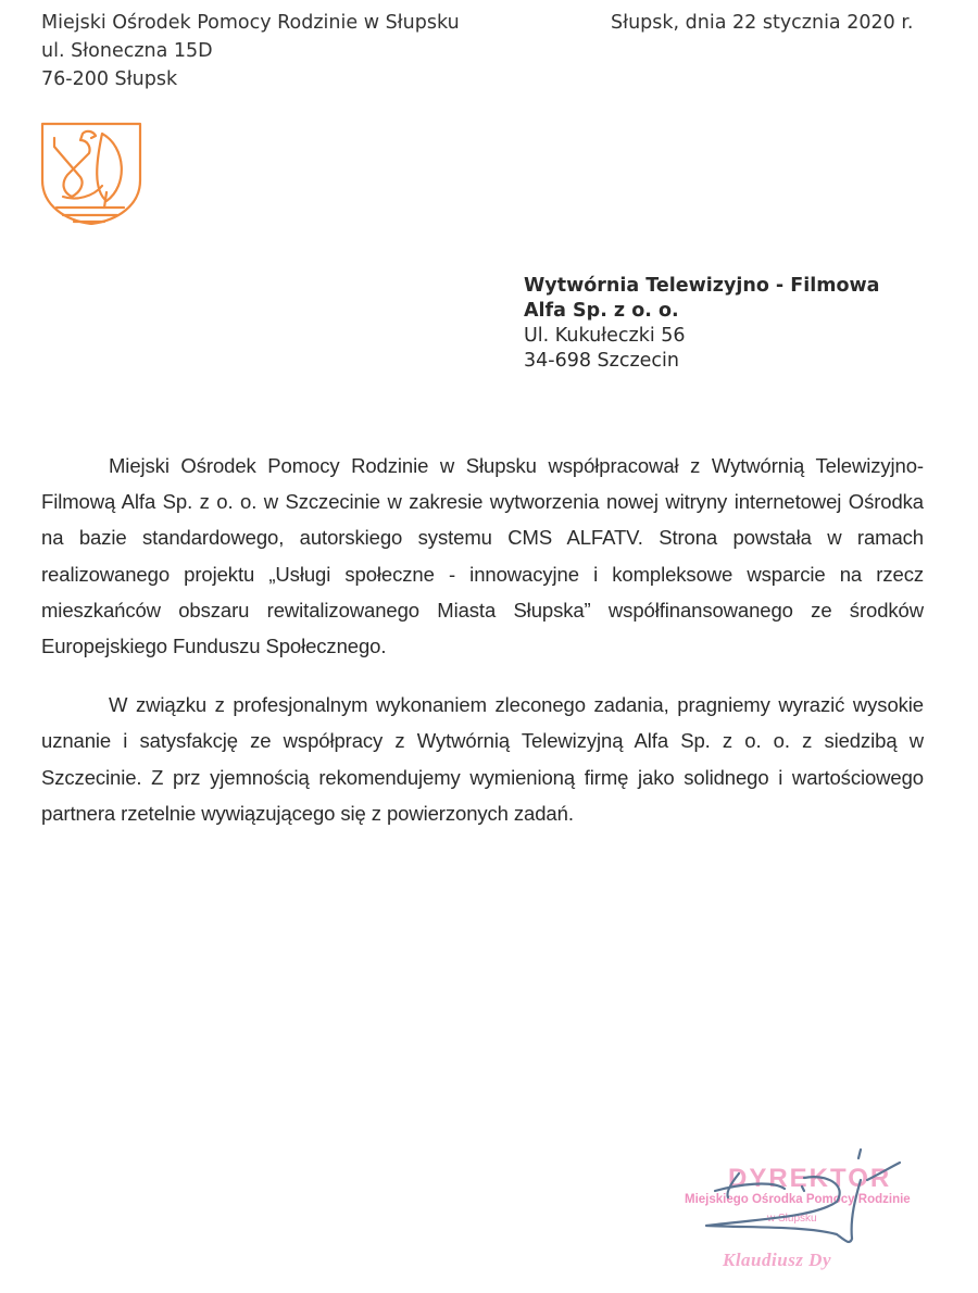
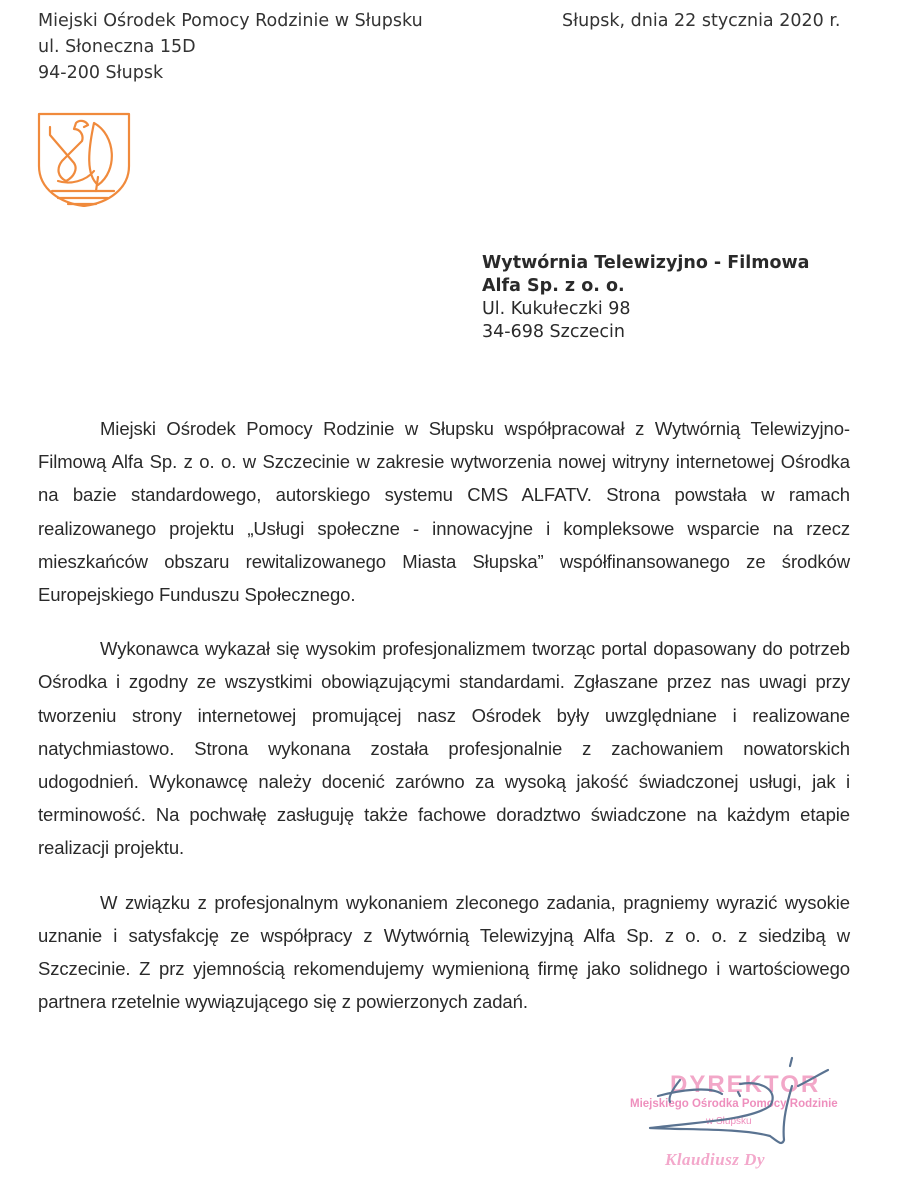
  Miejski Ośrodek Pomocy Rodzinie w Słupsku
  ul. Słoneczna 15D
- 76-200 Słupsk
+ 94-200 Słupsk
  Słupsk, dnia 22 stycznia 2020 r.
  Wytwórnia Telewizyjno - Filmowa
  Alfa Sp. z o. o.
- Ul. Kukułeczki 56
+ Ul. Kukułeczki 98
  34-698 Szczecin
  Miejski Ośrodek Pomocy Rodzinie w Słupsku współpracował z Wytwórnią Telewizyjno-Filmową Alfa Sp. z o. o. w Szczecinie w zakresie wytworzenia nowej witryny internetowej Ośrodka na bazie standardowego, autorskiego systemu CMS ALFATV. Strona powstała w ramach realizowanego projektu „Usługi społeczne - innowacyjne i kompleksowe wsparcie na rzecz mieszkańców obszaru rewitalizowanego Miasta Słupska” współfinansowanego ze środków Europejskiego Funduszu Społecznego.
+ Wykonawca wykazał się wysokim profesjonalizmem tworząc portal dopasowany do potrzeb Ośrodka i zgodny ze wszystkimi obowiązującymi standardami. Zgłaszane przez nas uwagi przy tworzeniu strony internetowej promującej nasz Ośrodek były uwzględniane i realizowane natychmiastowo. Strona wykonana została profesjonalnie z zachowaniem nowatorskich udogodnień. Wykonawcę należy docenić zarówno za wysoką jakość świadczonej usługi, jak i terminowość. Na pochwałę zasługuję także fachowe doradztwo świadczone na każdym etapie realizacji projektu.
  W związku z profesjonalnym wykonaniem zleconego zadania, pragniemy wyrazić wysokie uznanie i satysfakcję ze współpracy z Wytwórnią Telewizyjną Alfa Sp. z o. o. z siedzibą w Szczecinie. Z prz yjemnością rekomendujemy wymienioną firmę jako solidnego i wartościowego partnera rzetelnie wywiązującego się z powierzonych zadań.
  DYREKTOR
  Miejskiego Ośrodka Pomcy Rodzinie
  Słupsku
  Klaudiusz Dy
